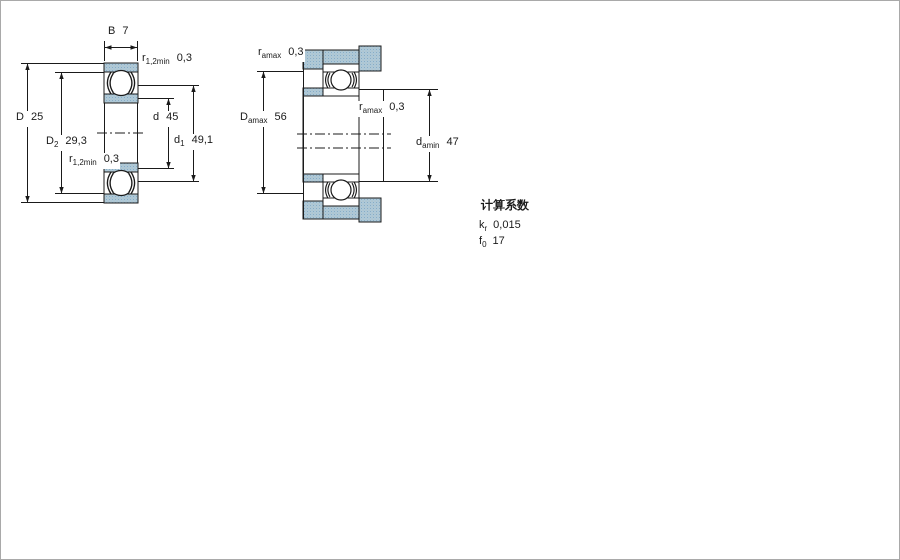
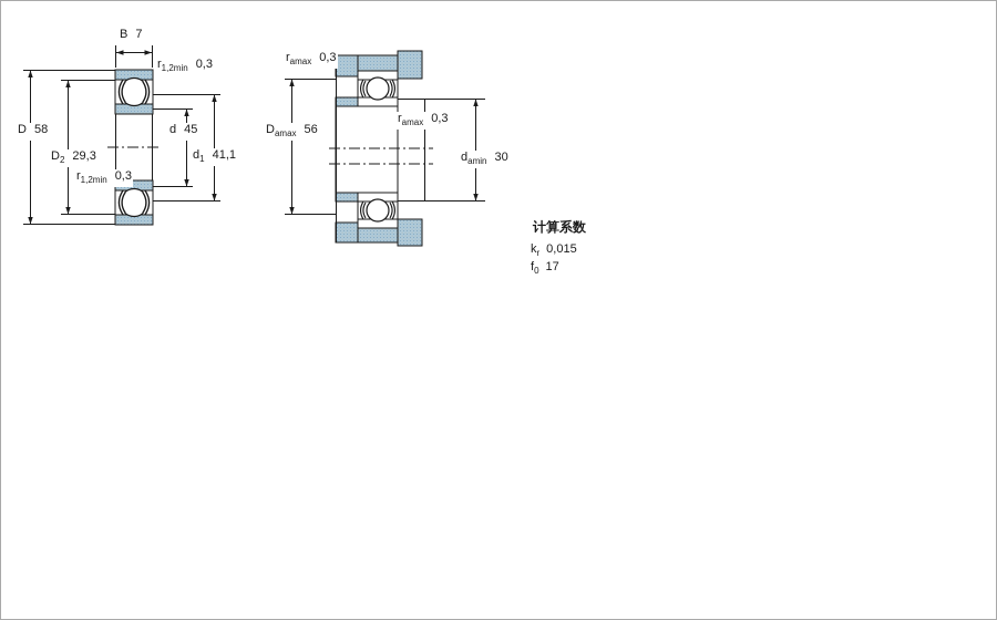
  B 7
  r1,2min 0,3
- D 25
+ D 58
  D2 29,3
  r1,2min 0,3
  d 45
- d1 49,1
+ d1 41,1
  ramax 0,3
  Damax 56
  ramax 0,3
- damin 47
+ damin 30
  计算系数
  kr 0,015
  f0 17
